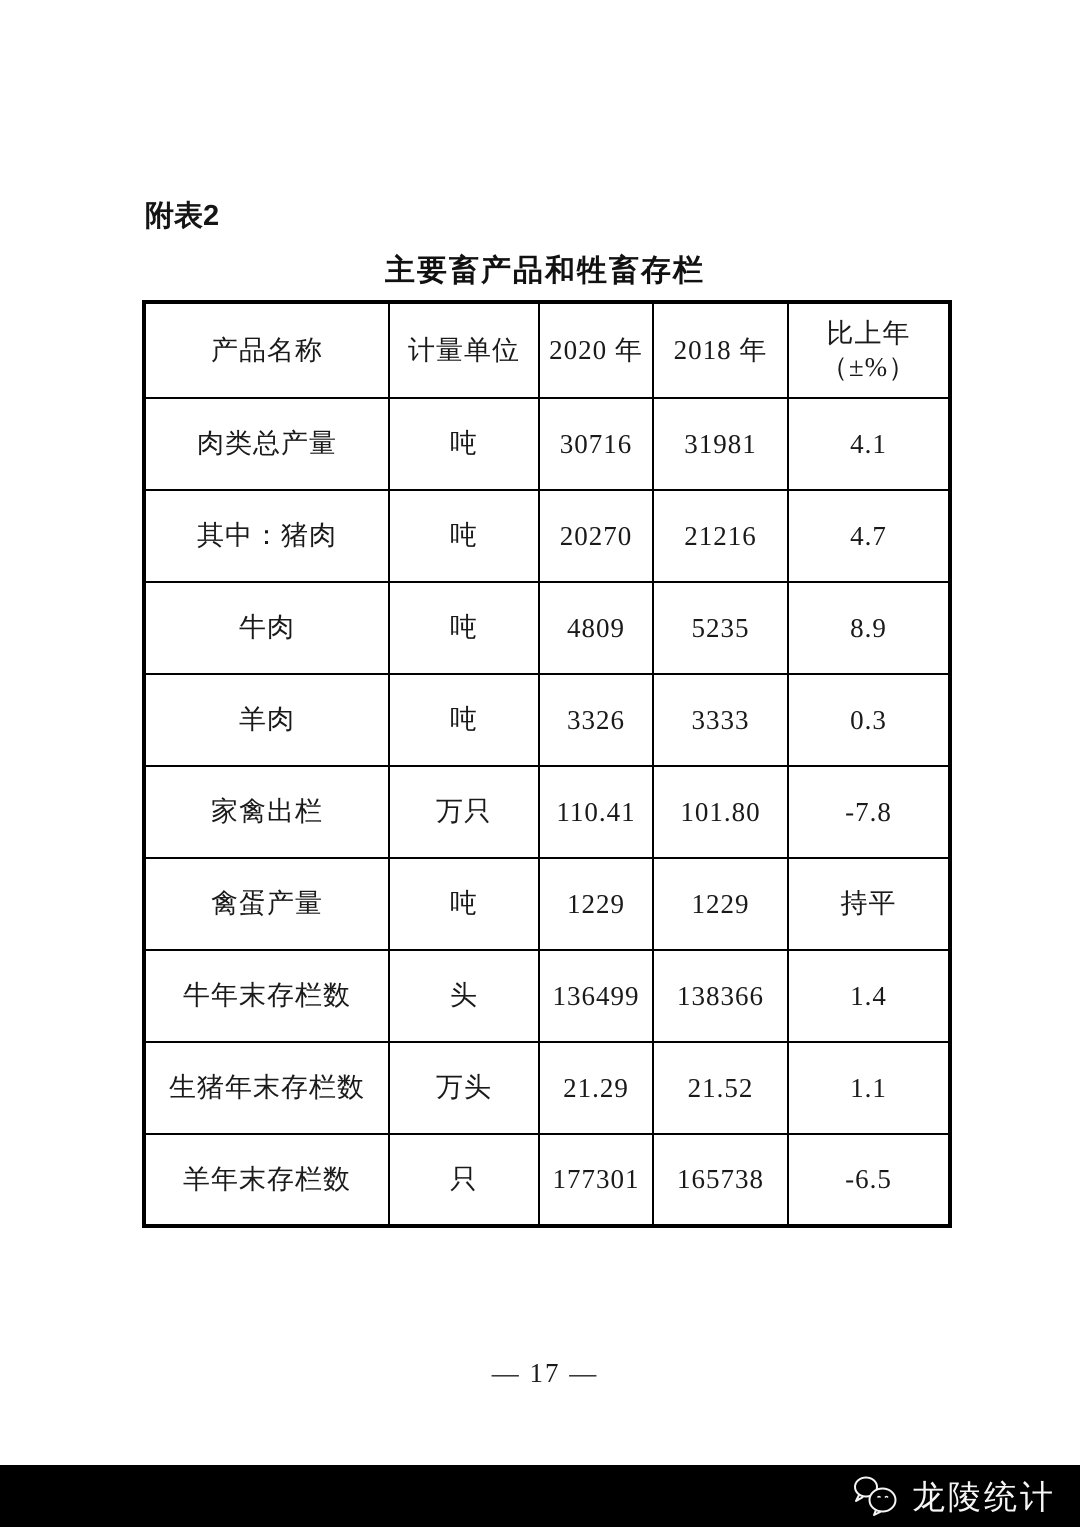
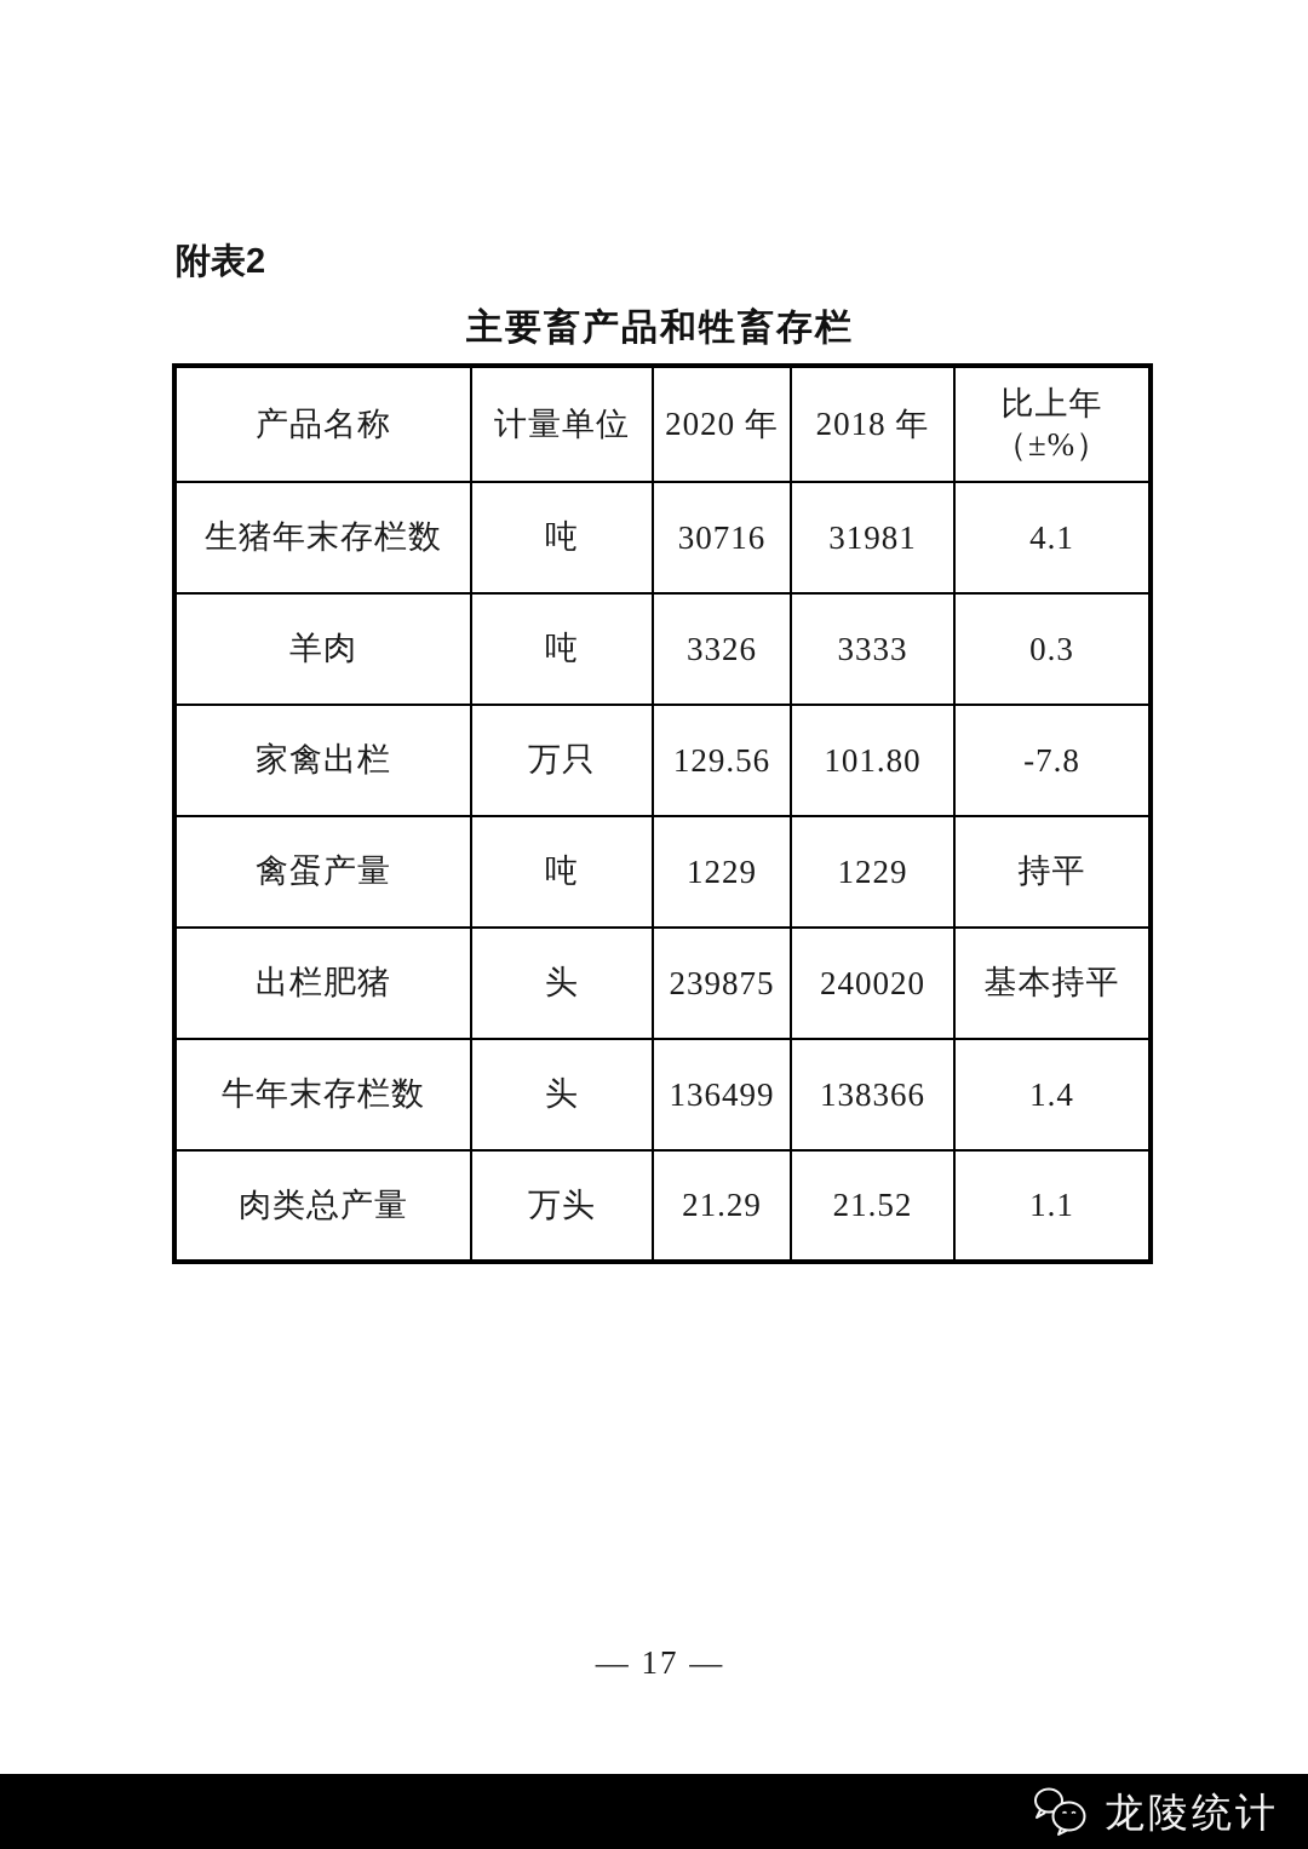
  附表2
  主要畜产品和牲畜存栏
  产品名称	计量单位	2020 年	2018 年	比上年 （±%）
- 肉类总产量	吨	30716	31981	4.1
+ 生猪年末存栏数	吨	30716	31981	4.1
- 其中：猪肉	吨	20270	21216	4.7
- 牛肉	吨	4809	5235	8.9
  羊肉	吨	3326	3333	0.3
- 家禽出栏	万只	110.41	101.80	-7.8
+ 家禽出栏	万只	129.56	101.80	-7.8
  禽蛋产量	吨	1229	1229	持平
+ 出栏肥猪	头	239875	240020	基本持平
  牛年末存栏数	头	136499	138366	1.4
- 生猪年末存栏数	万头	21.29	21.52	1.1
+ 肉类总产量	万头	21.29	21.52	1.1
- 羊年末存栏数	只	177301	165738	-6.5
  — 17 —
  龙陵统计
